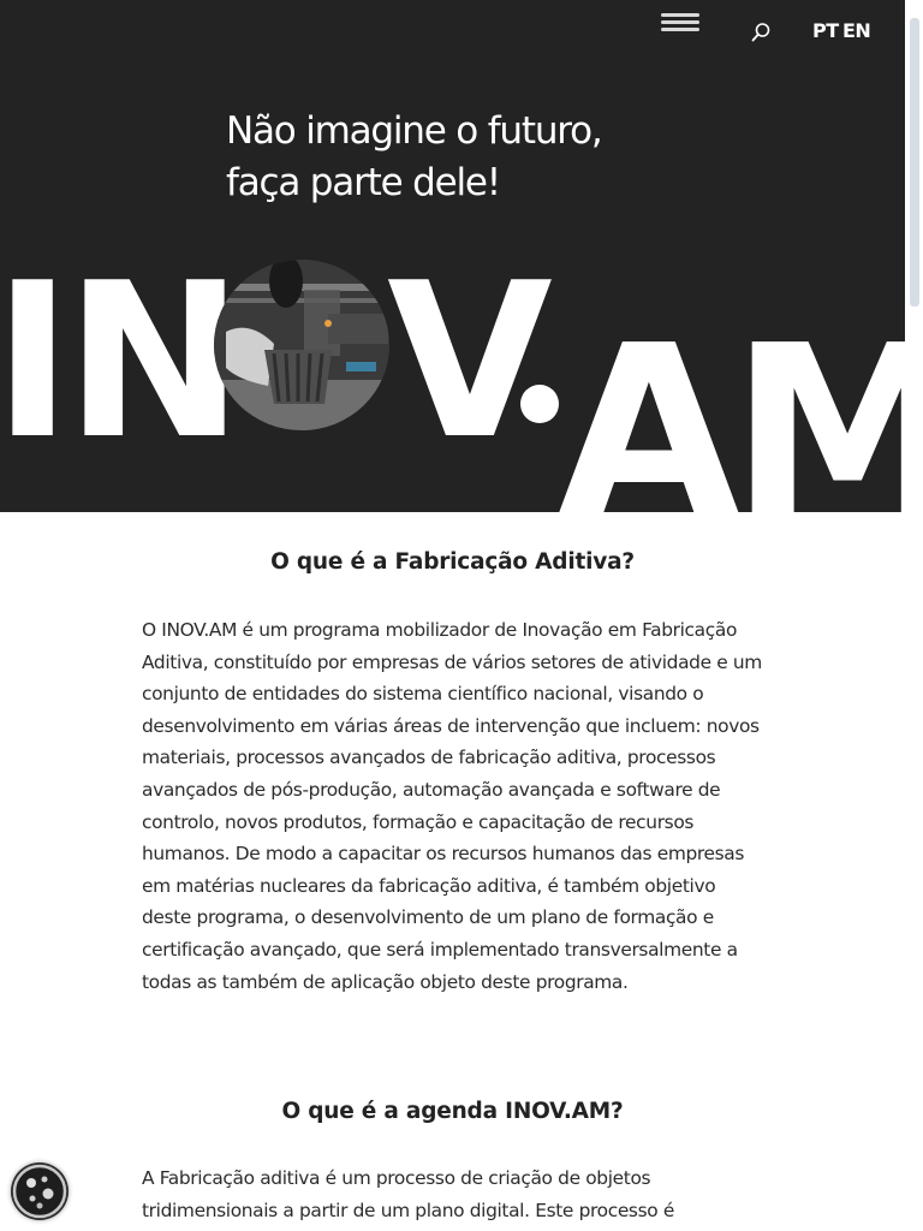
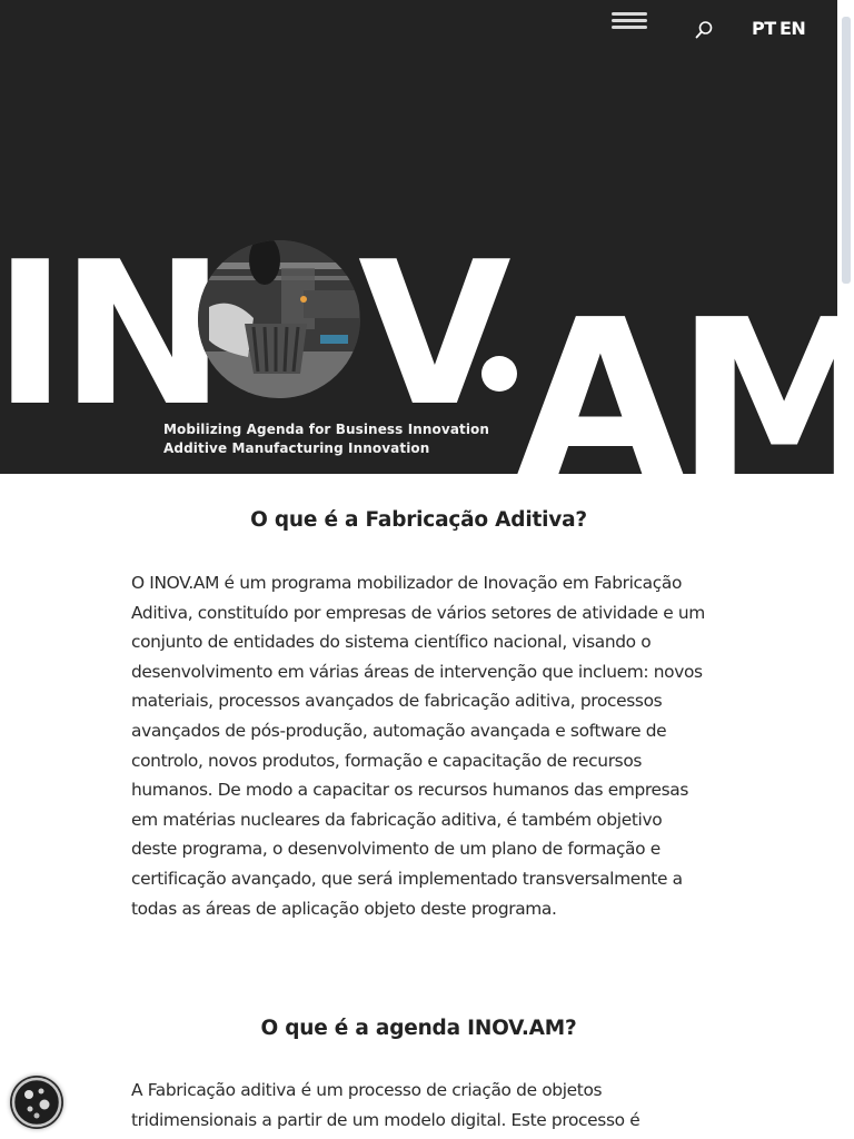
  PT
  EN
- Não imagine o futuro,
- faça parte dele!
  I
  N
  V
  AM
+ Mobilizing Agenda for Business Innovation
+ Additive Manufacturing Innovation
  O que é a Fabricação Aditiva?
- O INOV.AM é um programa mobilizador de Inovação em Fabricação Aditiva, constituído por empresas de vários setores de atividade e um conjunto de entidades do sistema científico nacional, visando o desenvolvimento em várias áreas de intervenção que incluem: novos materiais, processos avançados de fabricação aditiva, processos avançados de pós-produção, automação avançada e software de controlo, novos produtos, formação e capacitação de recursos humanos. De modo a capacitar os recursos humanos das empresas em matérias nucleares da fabricação aditiva, é também objetivo deste programa, o desenvolvimento de um plano de formação e certificação avançado, que será implementado transversalmente a todas as também de aplicação objeto deste programa.
+ O INOV.AM é um programa mobilizador de Inovação em Fabricação Aditiva, constituído por empresas de vários setores de atividade e um conjunto de entidades do sistema científico nacional, visando o desenvolvimento em várias áreas de intervenção que incluem: novos materiais, processos avançados de fabricação aditiva, processos avançados de pós-produção, automação avançada e software de controlo, novos produtos, formação e capacitação de recursos humanos. De modo a capacitar os recursos humanos das empresas em matérias nucleares da fabricação aditiva, é também objetivo deste programa, o desenvolvimento de um plano de formação e certificação avançado, que será implementado transversalmente a todas as áreas de aplicação objeto deste programa.
  O que é a agenda INOV.AM?
- A Fabricação aditiva é um processo de criação de objetos tridimensionais a partir de um plano digital. Este processo é
+ A Fabricação aditiva é um processo de criação de objetos tridimensionais a partir de um modelo digital. Este processo é
